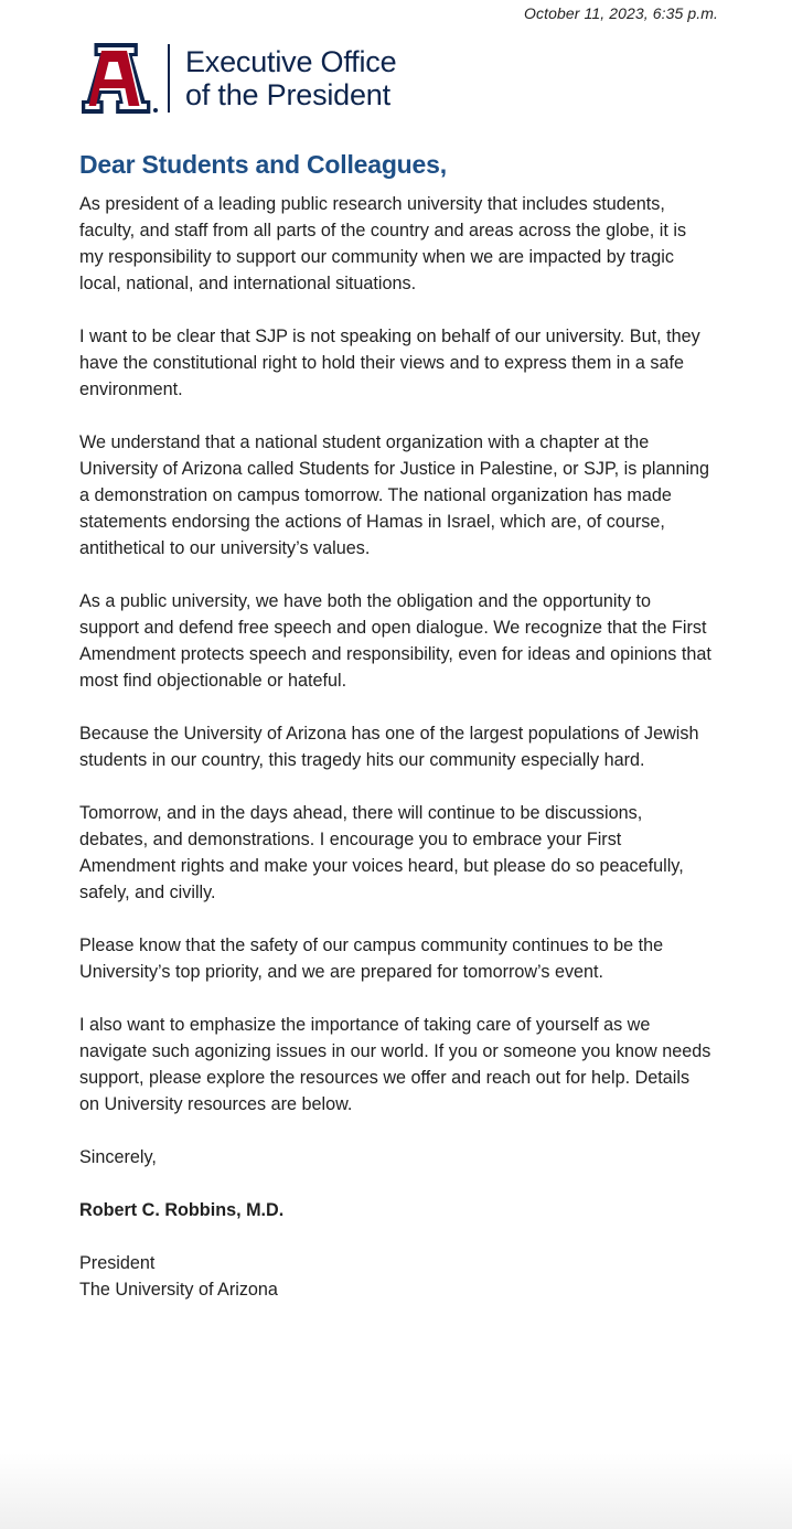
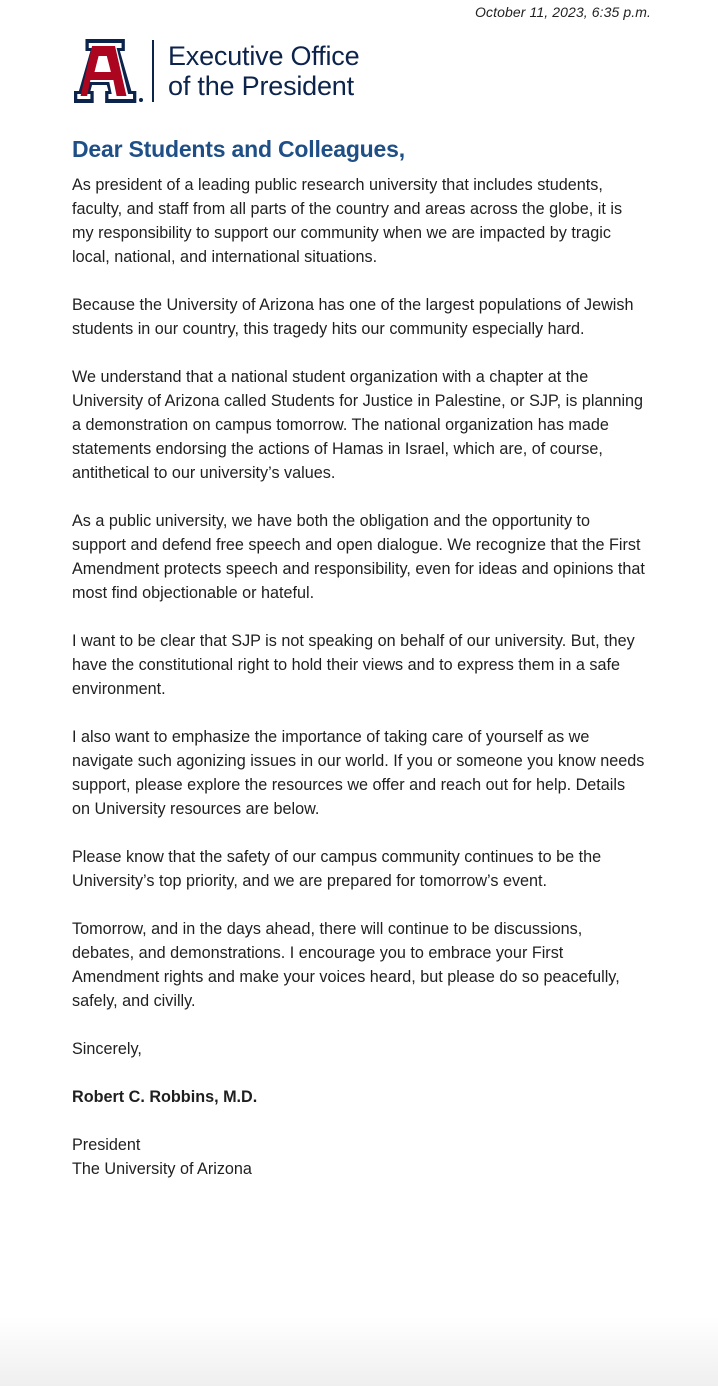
  October 11, 2023, 6:35 p.m.
  Executive Office
  of the President
  Dear Students and Colleagues,
  As president of a leading public research university that includes students, faculty, and staff from all parts of the country and areas across the globe, it is my responsibility to support our community when we are impacted by tragic local, national, and international situations.
- I want to be clear that SJP is not speaking on behalf of our university. But, they have the constitutional right to hold their views and to express them in a safe environment.
+ Because the University of Arizona has one of the largest populations of Jewish students in our country, this tragedy hits our community especially hard.
  We understand that a national student organization with a chapter at the University of Arizona called Students for Justice in Palestine, or SJP, is planning a demonstration on campus tomorrow. The national organization has made statements endorsing the actions of Hamas in Israel, which are, of course, antithetical to our university’s values.
  As a public university, we have both the obligation and the opportunity to support and defend free speech and open dialogue. We recognize that the First Amendment protects speech and responsibility, even for ideas and opinions that most find objectionable or hateful.
- Because the University of Arizona has one of the largest populations of Jewish students in our country, this tragedy hits our community especially hard.
+ I want to be clear that SJP is not speaking on behalf of our university. But, they have the constitutional right to hold their views and to express them in a safe environment.
- Tomorrow, and in the days ahead, there will continue to be discussions, debates, and demonstrations. I encourage you to embrace your First Amendment rights and make your voices heard, but please do so peacefully, safely, and civilly.
+ I also want to emphasize the importance of taking care of yourself as we navigate such agonizing issues in our world. If you or someone you know needs support, please explore the resources we offer and reach out for help. Details on University resources are below.
  Please know that the safety of our campus community continues to be the University’s top priority, and we are prepared for tomorrow’s event.
- I also want to emphasize the importance of taking care of yourself as we navigate such agonizing issues in our world. If you or someone you know needs support, please explore the resources we offer and reach out for help. Details on University resources are below.
+ Tomorrow, and in the days ahead, there will continue to be discussions, debates, and demonstrations. I encourage you to embrace your First Amendment rights and make your voices heard, but please do so peacefully, safely, and civilly.
  Sincerely,
  Robert C. Robbins, M.D.
  President
  The University of Arizona
